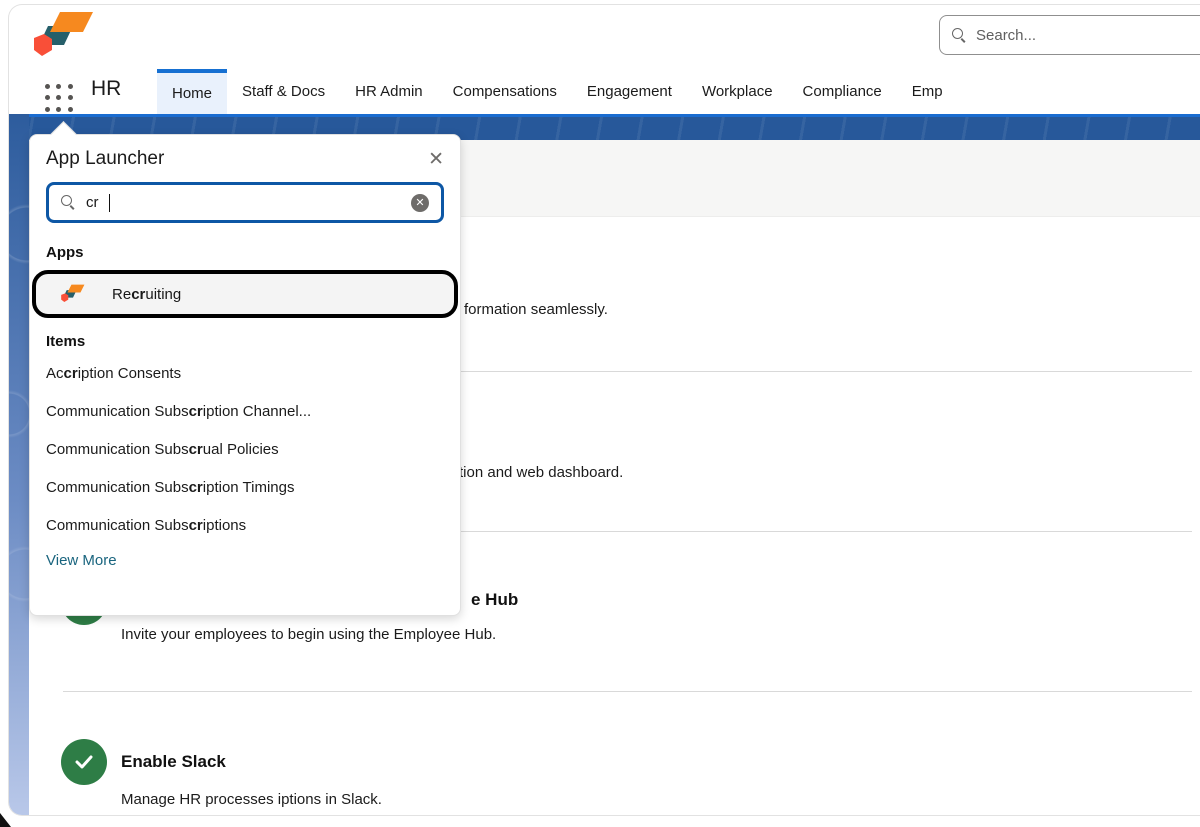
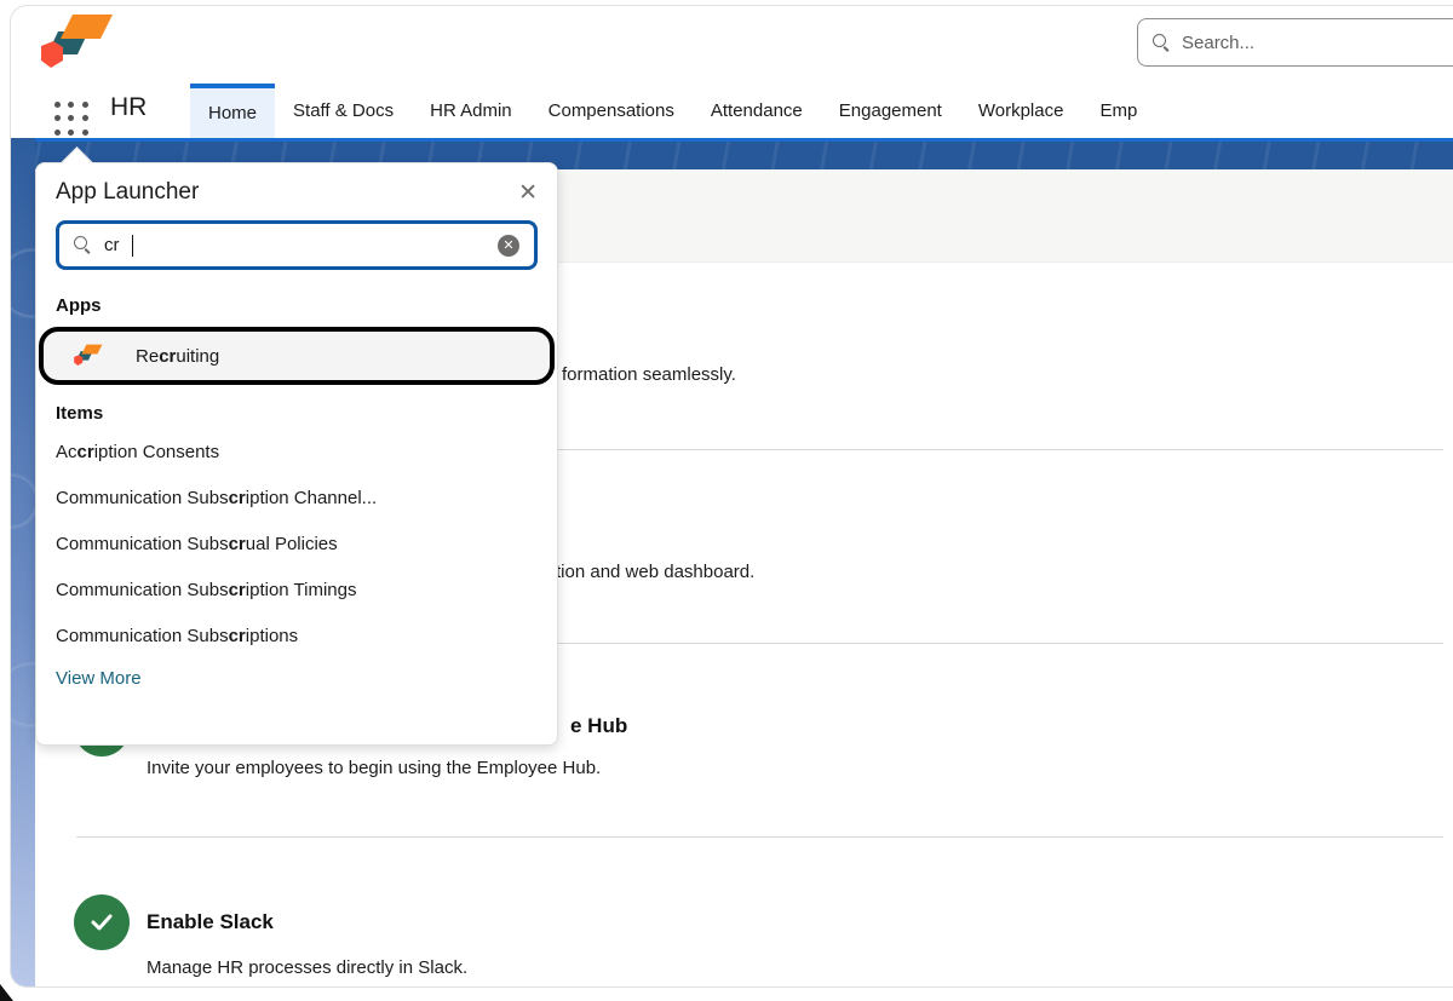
  Search...
  HR
  Home
  Staff & Docs
  HR Admin
  Compensations
+ Attendance
  Engagement
  Workplace
- Compliance
  Emp
  formation seamlessly.
  tion and web dashboard.
  e Hub
  Invite your employees to begin using the Employee Hub.
  Enable Slack
- Manage HR processes iptions in Slack.
+ Manage HR processes directly in Slack.
  App Launcher
  ✕
  cr
  ✕
  Apps
  Recruiting
  Items
  Accription Consents
  Communication Subscription Channel...
  Communication Subscrual Policies
  Communication Subscription Timings
  Communication Subscriptions
  View More
